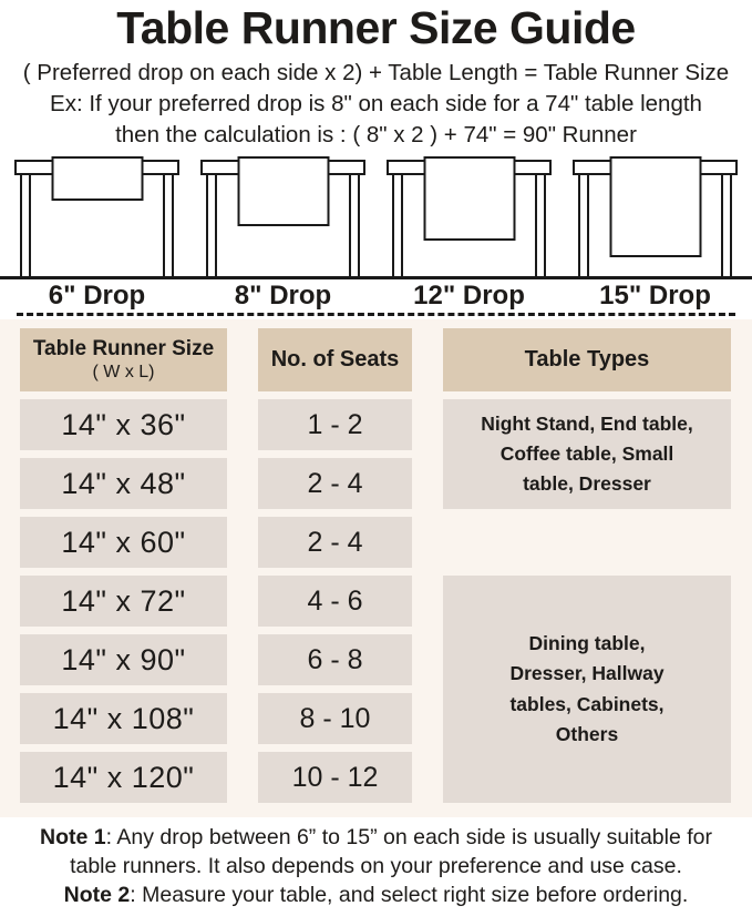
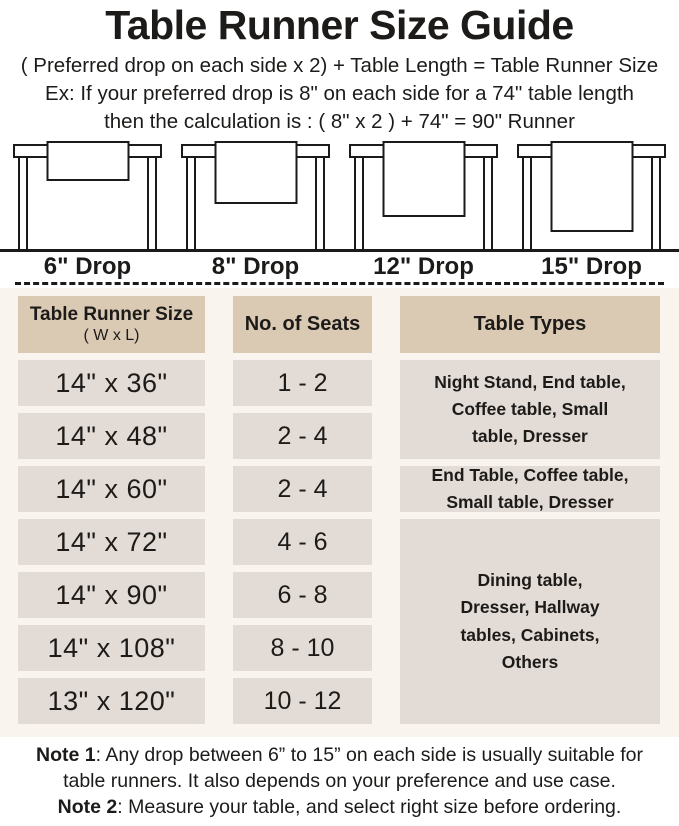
  Table Runner Size Guide
  ( Preferred drop on each side x 2) + Table Length = Table Runner Size
  Ex: If your preferred drop is 8" on each side for a 74" table length
  then the calculation is : ( 8" x 2 ) + 74" = 90" Runner
  6" Drop
  8" Drop
  12" Drop
  15" Drop
  Table Runner Size
  ( W x L)
  No. of Seats
  Table Types
  14" x 36"
  1 - 2
  14" x 48"
  2 - 4
  14" x 60"
  2 - 4
  14" x 72"
  4 - 6
  14" x 90"
  6 - 8
  14" x 108"
  8 - 10
- 14" x 120"
+ 13" x 120"
  10 - 12
  Night Stand, End table,
  Coffee table, Small
  table, Dresser
+ End Table, Coffee table,
+ Small table, Dresser
  Dining table,
  Dresser, Hallway
  tables, Cabinets,
  Others
  Note 1: Any drop between 6” to 15” on each side is usually suitable for
  table runners. It also depends on your preference and use case.
  Note 2: Measure your table, and select right size before ordering.
